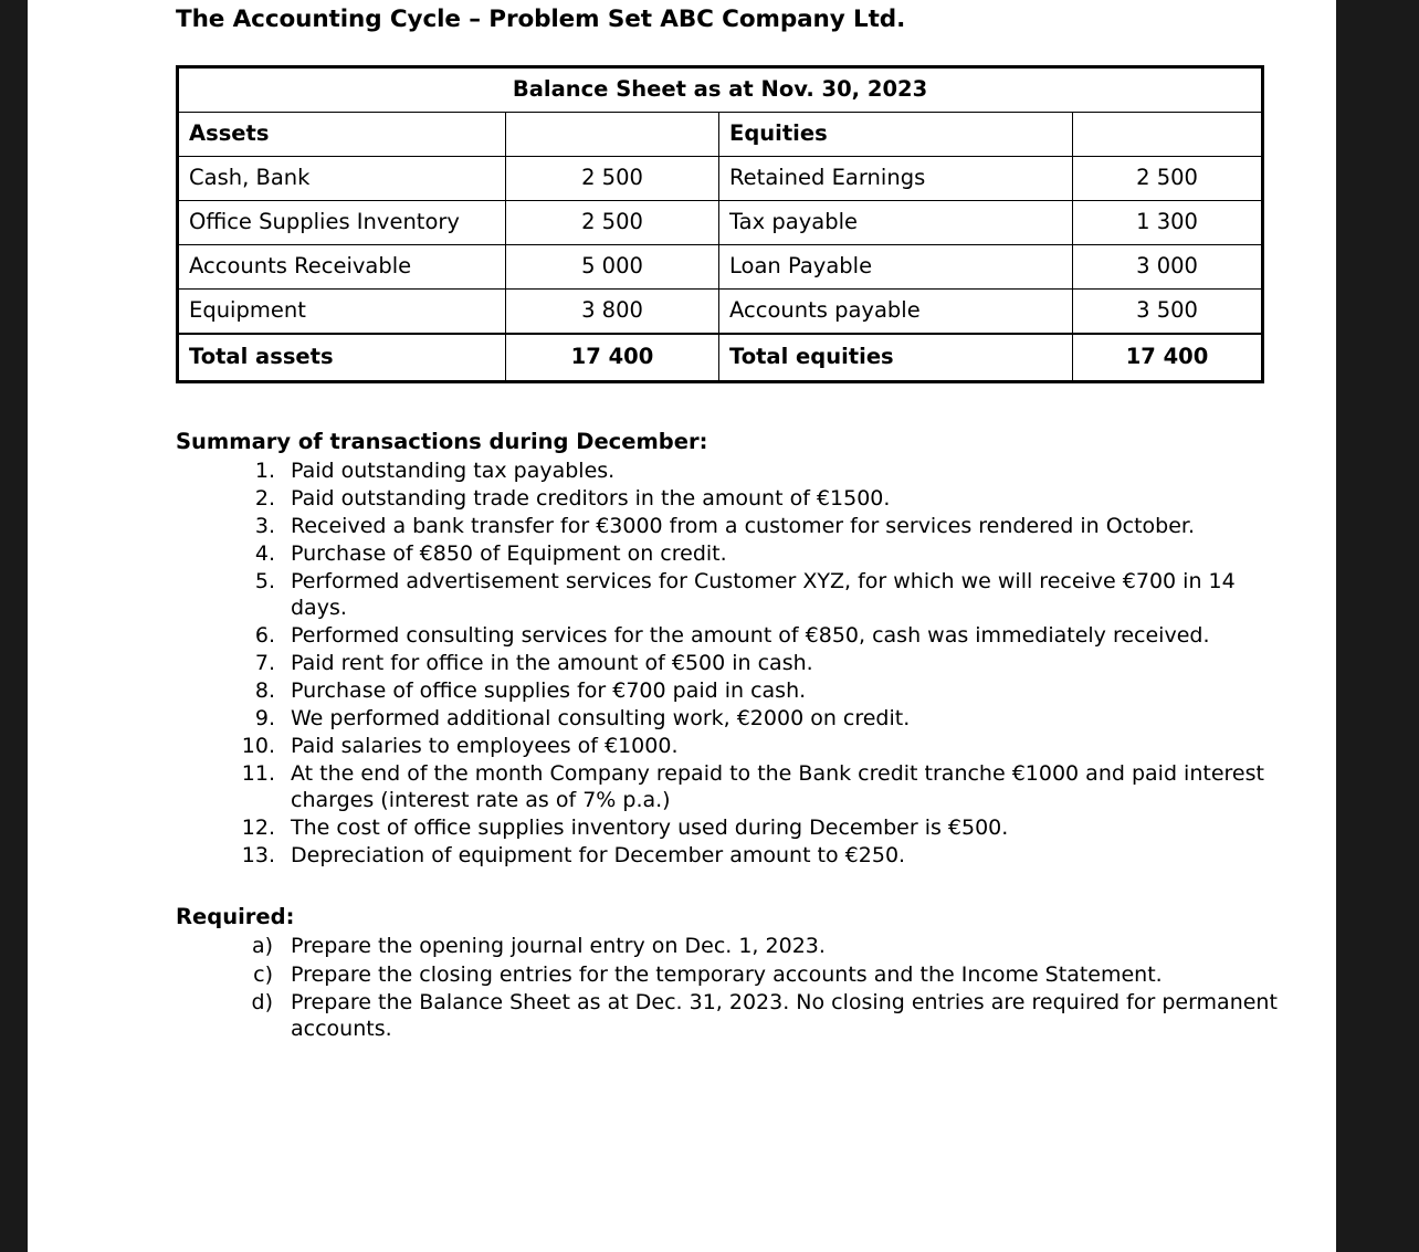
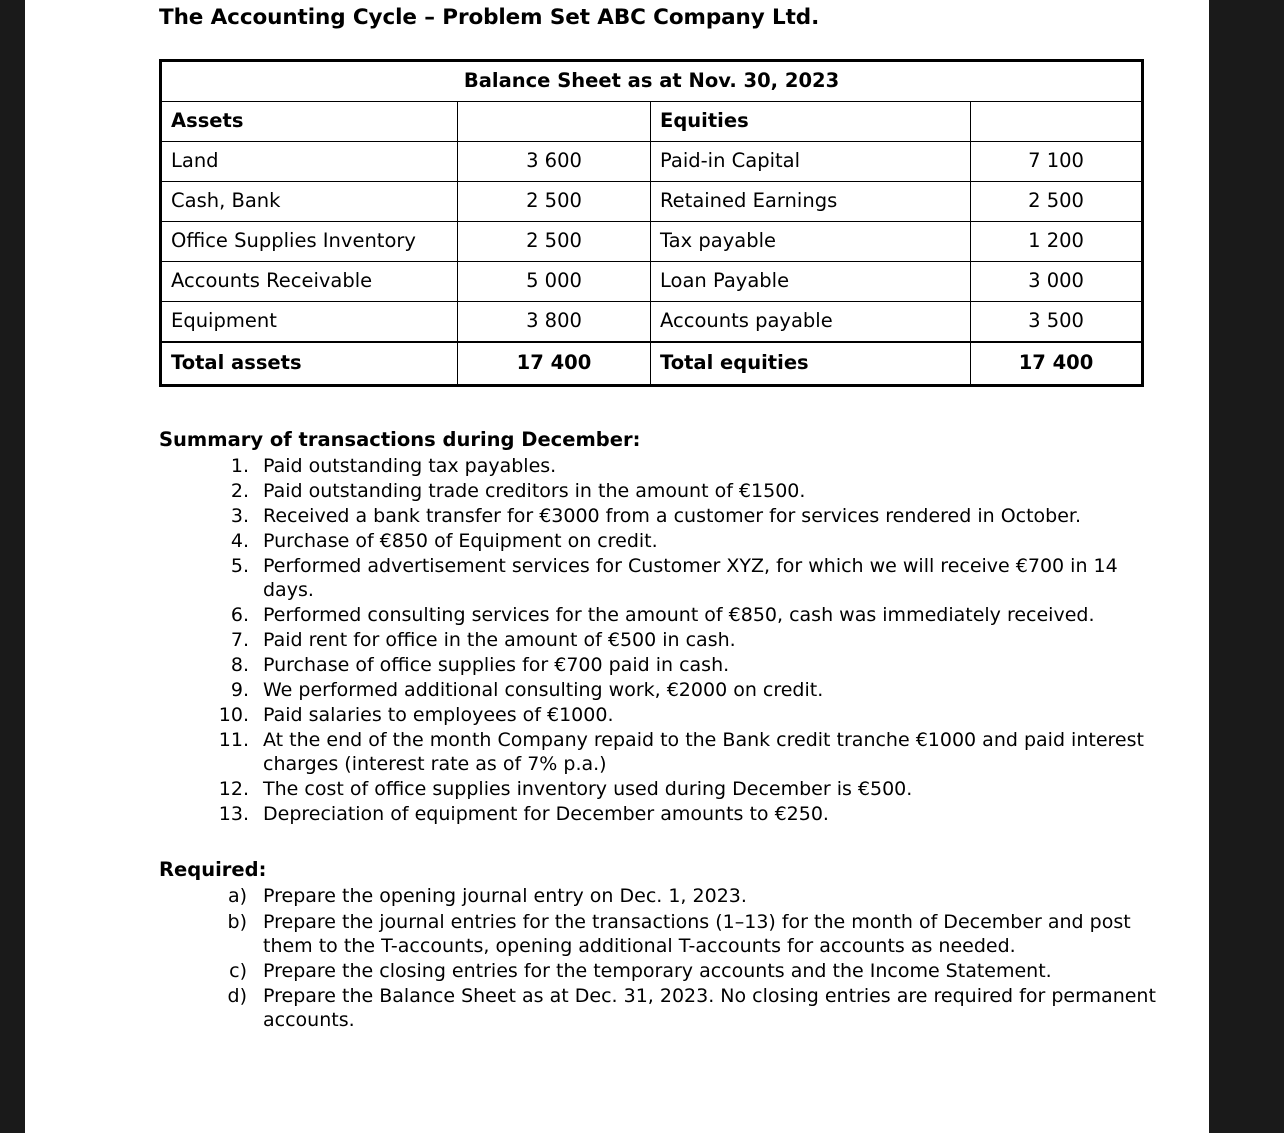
  The Accounting Cycle – Problem Set ABC Company Ltd.
  Balance Sheet as at Nov. 30, 2023
  Assets		Equities
+ Land	3 600	Paid-in Capital	7 100
  Cash, Bank	2 500	Retained Earnings	2 500
- Office Supplies Inventory	2 500	Tax payable	1 300
+ Office Supplies Inventory	2 500	Tax payable	1 200
  Accounts Receivable	5 000	Loan Payable	3 000
  Equipment	3 800	Accounts payable	3 500
  Total assets	17 400	Total equities	17 400
  Summary of transactions during December:
  1.
  Paid outstanding tax payables.
  2.
  Paid outstanding trade creditors in the amount of €1500.
  3.
  Received a bank transfer for €3000 from a customer for services rendered in October.
  4.
  Purchase of €850 of Equipment on credit.
  5.
  Performed advertisement services for Customer XYZ, for which we will receive €700 in 14 days.
  6.
  Performed consulting services for the amount of €850, cash was immediately received.
  7.
  Paid rent for office in the amount of €500 in cash.
  8.
  Purchase of office supplies for €700 paid in cash.
  9.
  We performed additional consulting work, €2000 on credit.
  10.
  Paid salaries to employees of €1000.
  11.
  At the end of the month Company repaid to the Bank credit tranche €1000 and paid interest charges (interest rate as of 7% p.a.)
  12.
  The cost of office supplies inventory used during December is €500.
  13.
- Depreciation of equipment for December amount to €250.
+ Depreciation of equipment for December amounts to €250.
  Required:
  a)
  Prepare the opening journal entry on Dec. 1, 2023.
+ b)
+ Prepare the journal entries for the transactions (1–13) for the month of December and post them to the T-accounts, opening additional T-accounts for accounts as needed.
  c)
  Prepare the closing entries for the temporary accounts and the Income Statement.
  d)
  Prepare the Balance Sheet as at Dec. 31, 2023. No closing entries are required for permanent accounts.
